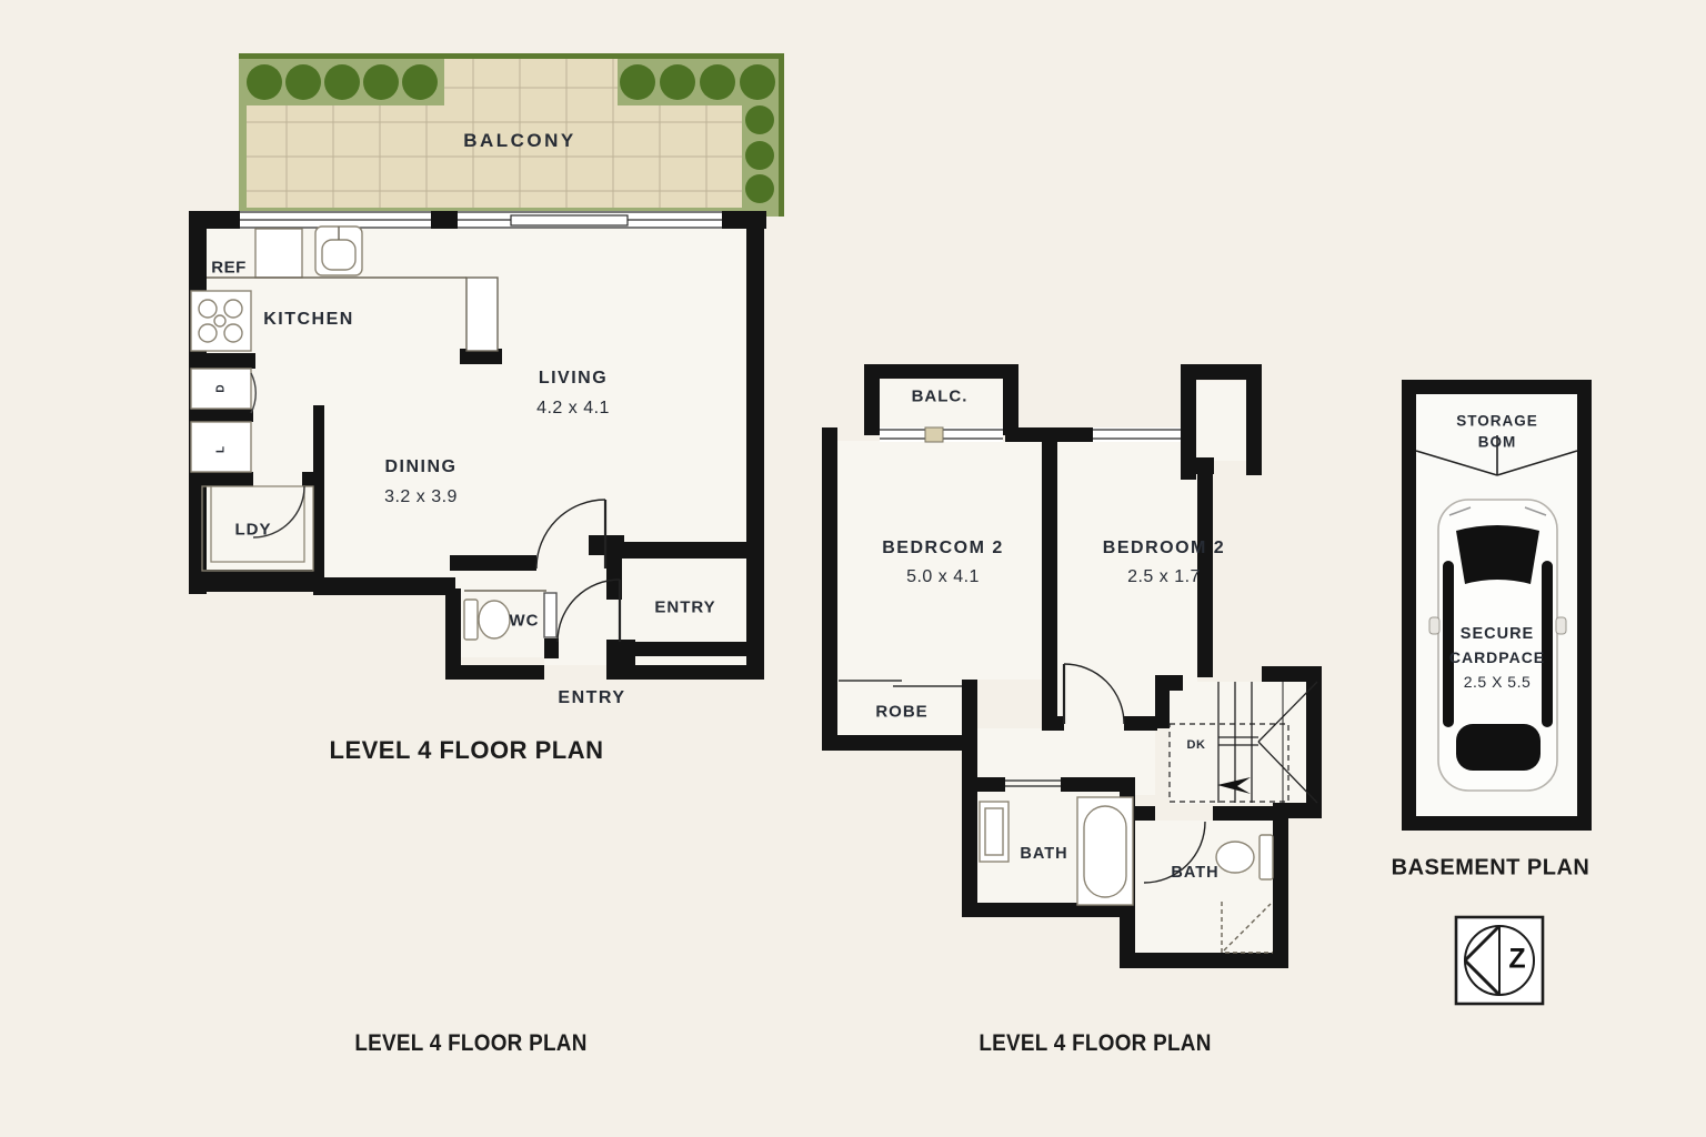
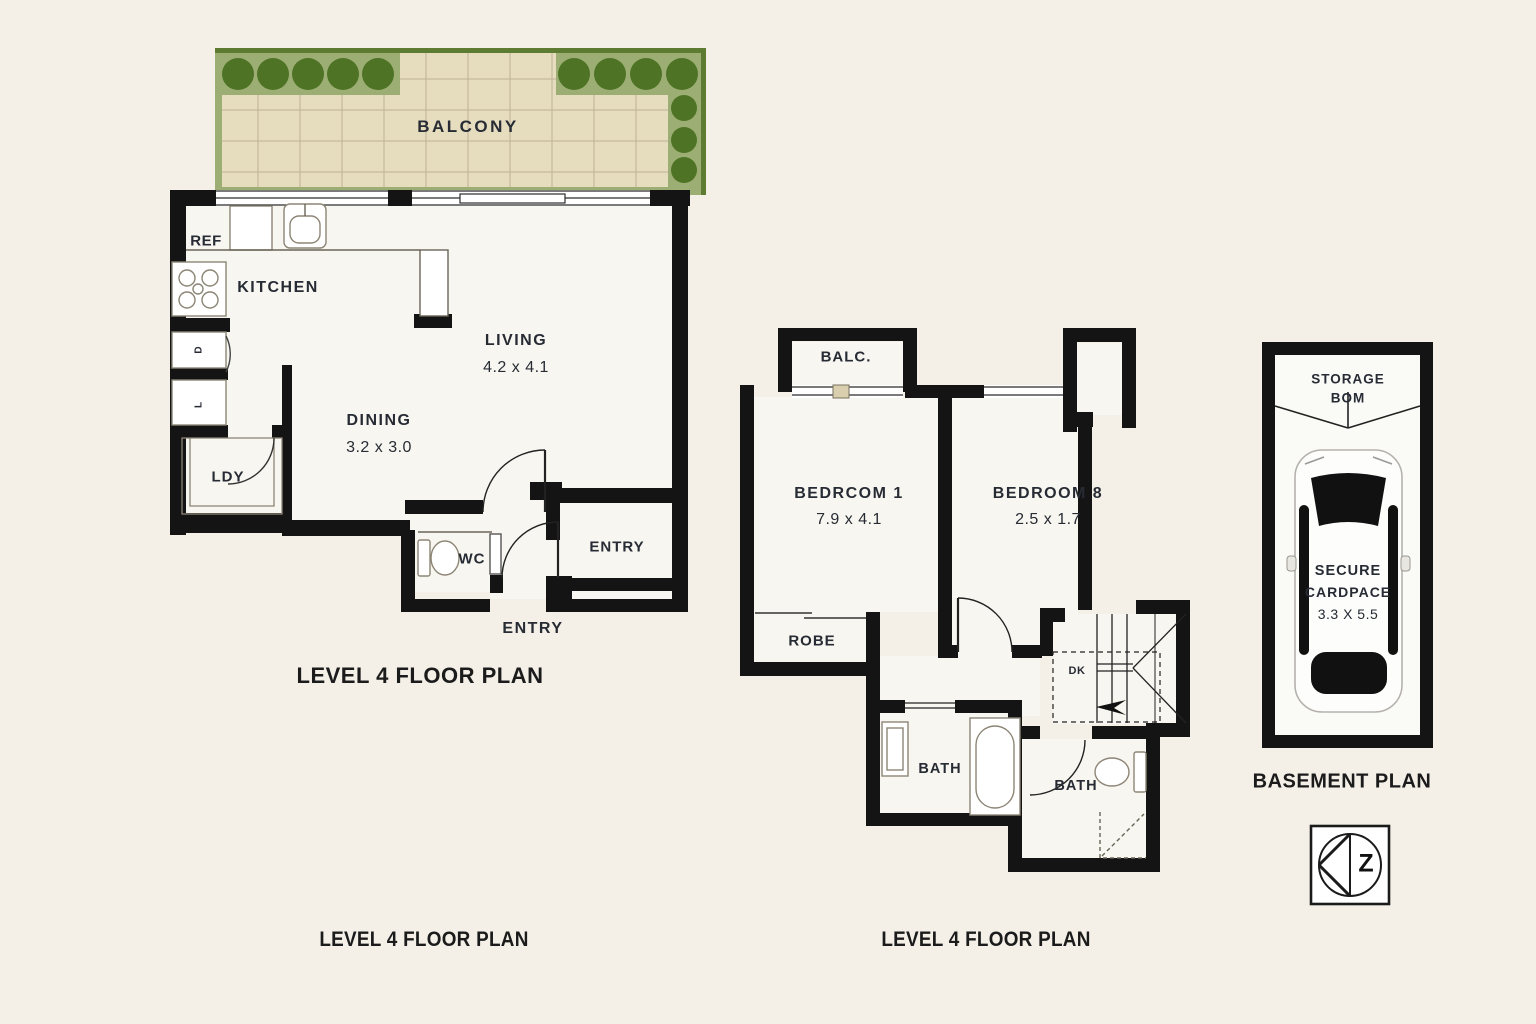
  BALCONY
  REF
  KITCHEN
  LIVING
  4.2 x 4.1
  DINING
- 3.2 x 3.9
+ 3.2 x 3.0
  LDY
  WC
  ENTRY
  ENTRY
  LEVEL 4 FLOOR PLAN
  BALC.
- BEDRCOM 2
+ BEDRCOM 1
- 5.0 x 4.1
+ 7.9 x 4.1
- BEDROOM 2
+ BEDROOM 8
  2.5 x 1.7
  ROBE
  DK
  BATH
  BATH
  STORAGE
  BOM
  SECURE
  CARDPACE
- 2.5 X 5.5
+ 3.3 X 5.5
  BASEMENT PLAN
  LEVEL 4 FLOOR PLAN
  LEVEL 4 FLOOR PLAN
  Z
